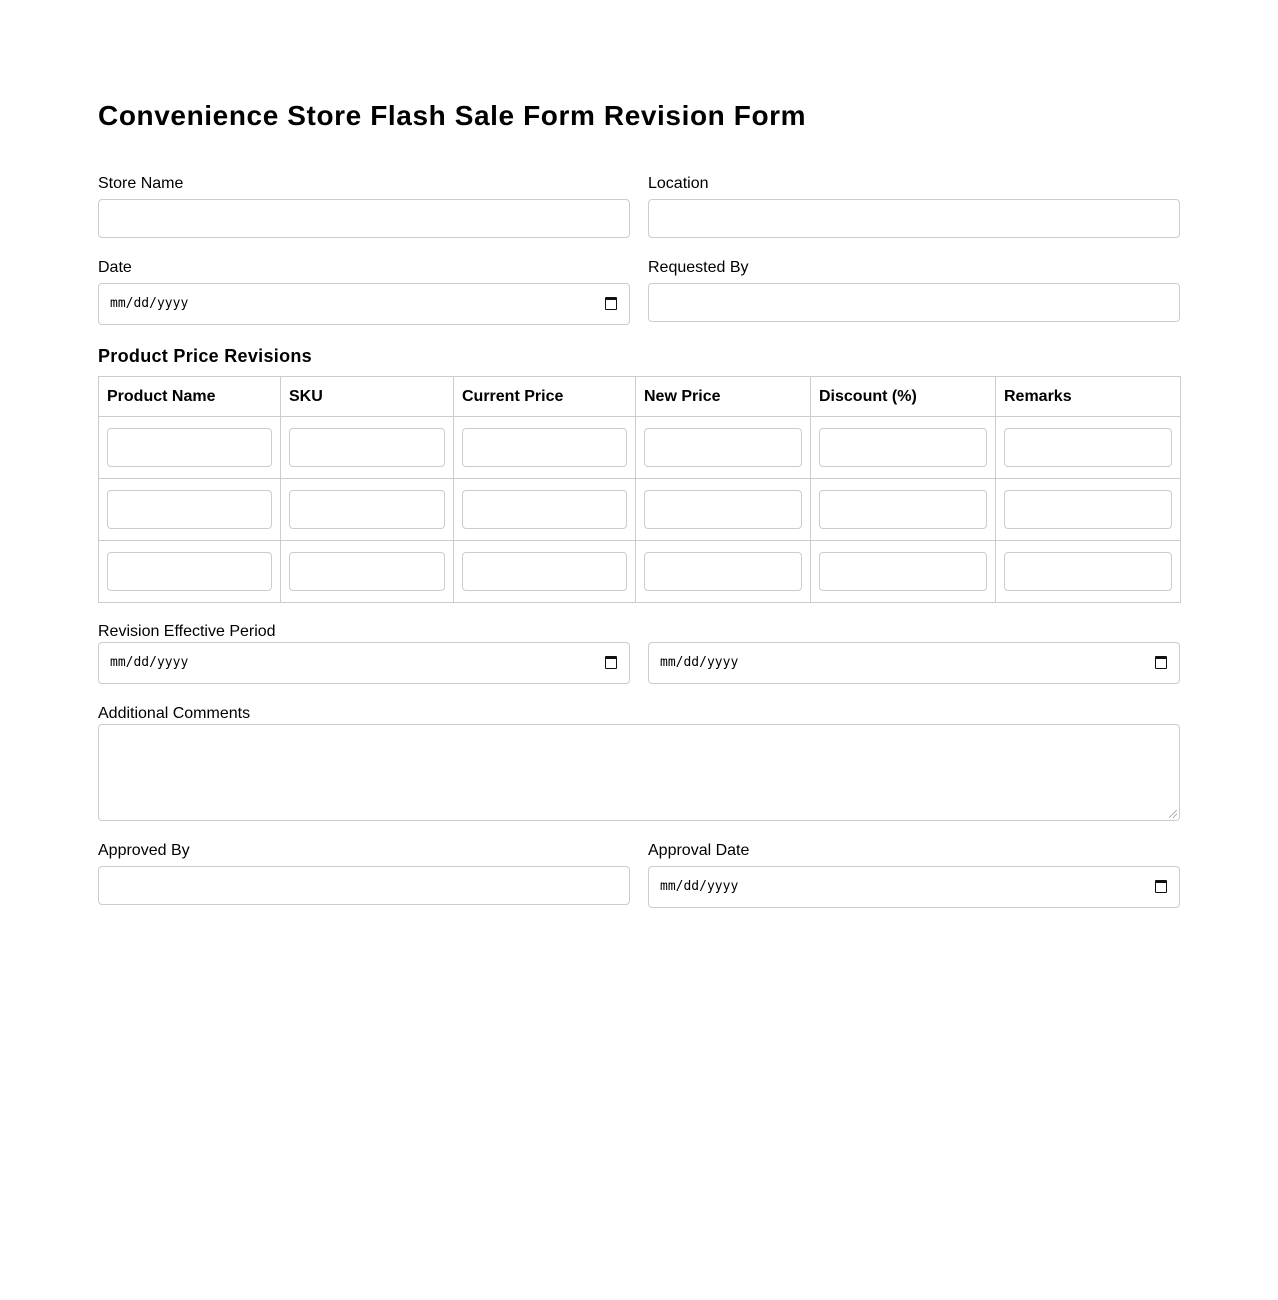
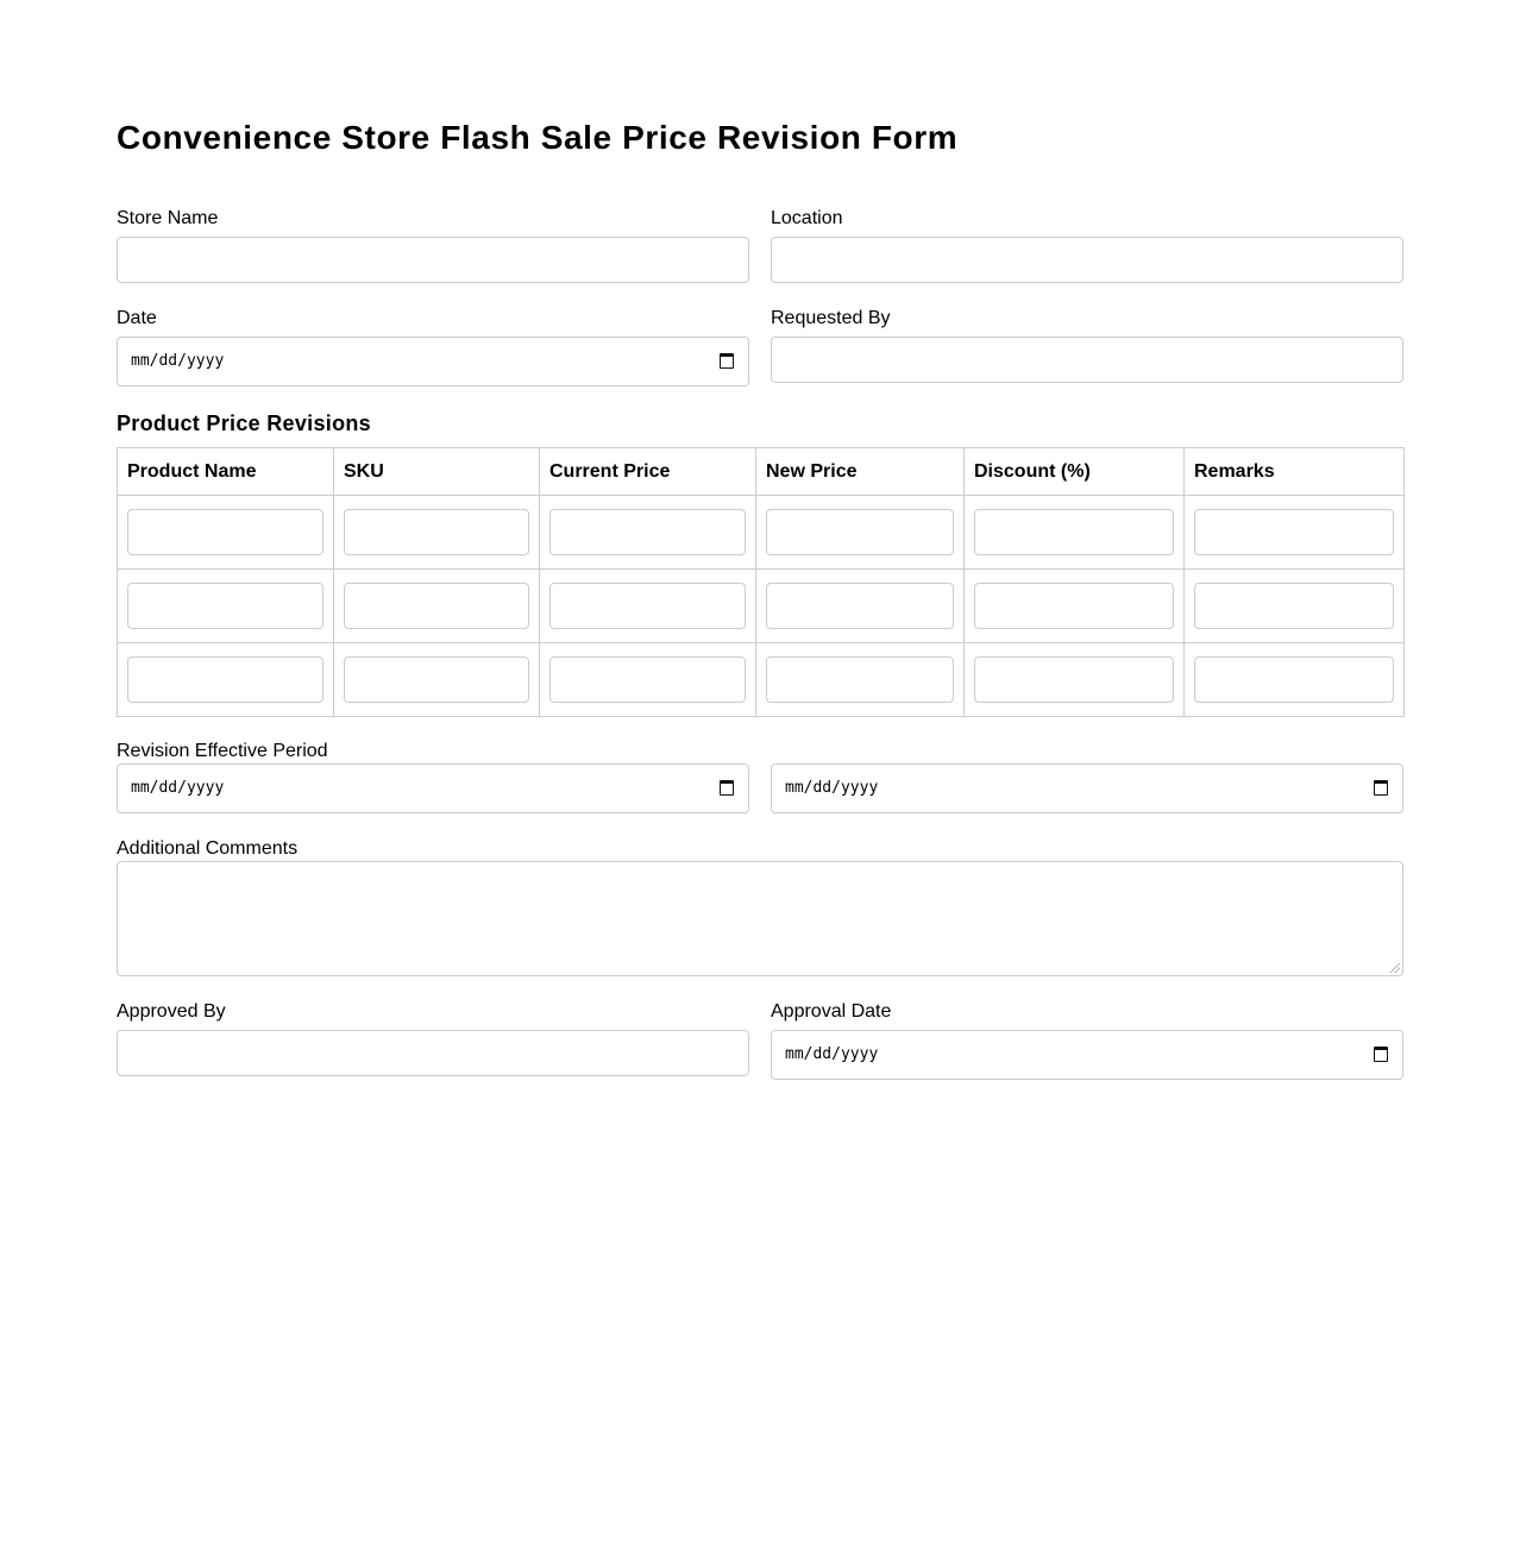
- Convenience Store Flash Sale Form Revision Form
+ Convenience Store Flash Sale Price Revision Form
  Store Name
  Location
  Date
  mm/dd/yyyy
  Requested By
  Product Price Revisions
  Product Name	SKU	Current Price	New Price	Discount (%)	Remarks
  Revision Effective Period
  mm/dd/yyyy
  mm/dd/yyyy
  Additional Comments
  Approved By
  Approval Date
  mm/dd/yyyy
